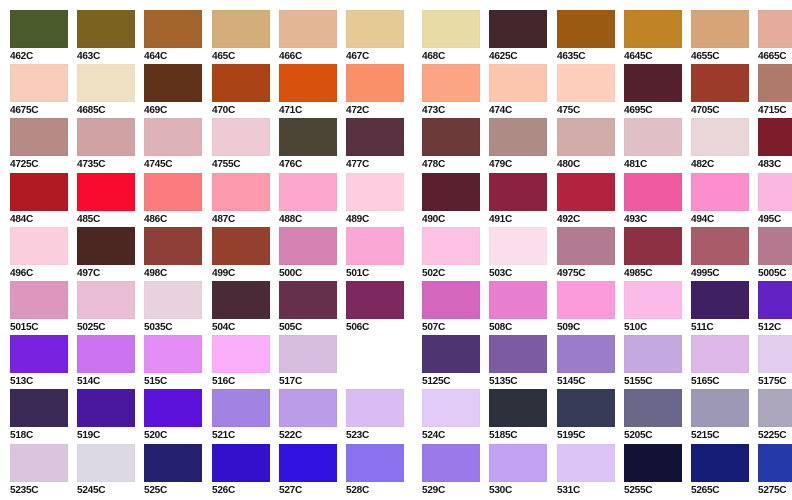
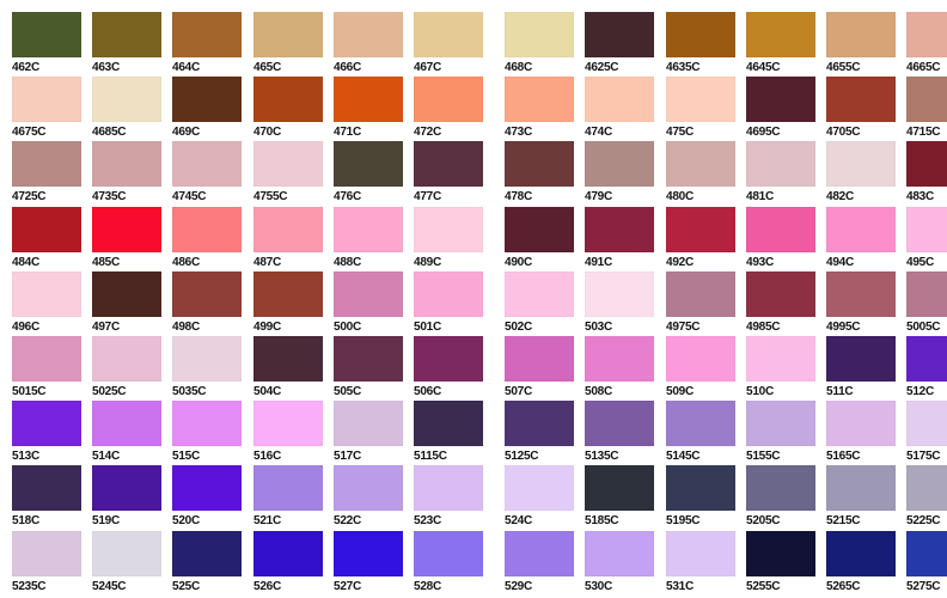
  462C
  463C
  464C
  465C
  466C
  467C
  468C
  4625C
  4635C
  4645C
  4655C
  4665C
  4675C
  4685C
  469C
  470C
  471C
  472C
  473C
  474C
  475C
  4695C
  4705C
  4715C
  4725C
  4735C
  4745C
  4755C
  476C
  477C
  478C
  479C
  480C
  481C
  482C
  483C
  484C
  485C
  486C
  487C
  488C
  489C
  490C
  491C
  492C
  493C
  494C
  495C
  496C
  497C
  498C
  499C
  500C
  501C
  502C
  503C
  4975C
  4985C
  4995C
  5005C
  5015C
  5025C
  5035C
  504C
  505C
  506C
  507C
  508C
  509C
  510C
  511C
  512C
  513C
  514C
  515C
  516C
  517C
+ 5115C
  5125C
  5135C
  5145C
  5155C
  5165C
  5175C
  518C
  519C
  520C
  521C
  522C
  523C
  524C
  5185C
  5195C
  5205C
  5215C
  5225C
  5235C
  5245C
  525C
  526C
  527C
  528C
  529C
  530C
  531C
  5255C
  5265C
  5275C
